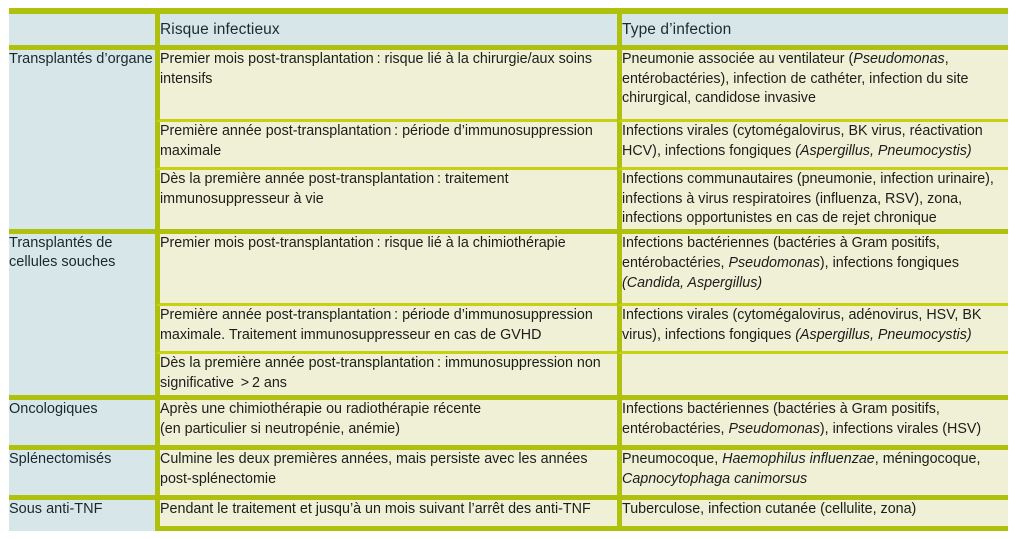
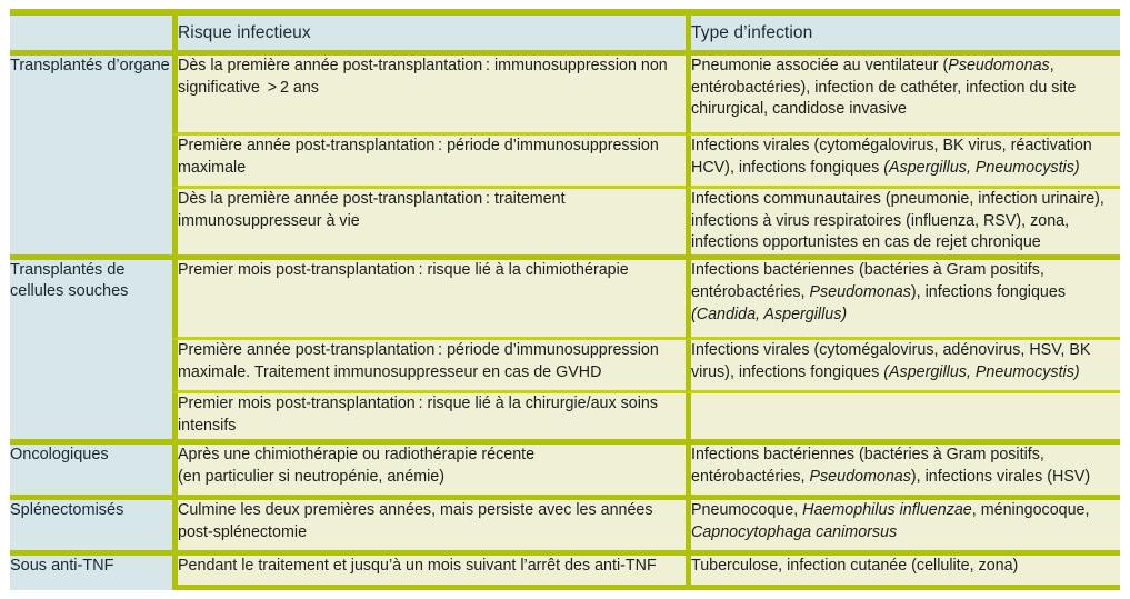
  	Risque infectieux	Type d’infection
- Transplantés d’organe	Premier mois post-transplantation : risque lié à la chirurgie/aux soins intensifs	Pneumonie associée au ventilateur (Pseudomonas, entérobactéries), infection de cathéter, infection du site chirurgical, candidose invasive
+ Transplantés d’organe	Dès la première année post-transplantation : immunosuppression non significative > 2 ans	Pneumonie associée au ventilateur (Pseudomonas, entérobactéries), infection de cathéter, infection du site chirurgical, candidose invasive
  Première année post-transplantation : période d’immunosuppression maximale	Infections virales (cytomégalovirus, BK virus, réactivation HCV), infections fongiques (Aspergillus, Pneumocystis)
  Dès la première année post-transplantation : traitement immunosuppresseur à vie	Infections communautaires (pneumonie, infection urinaire), infections à virus respiratoires (influenza, RSV), zona, infections opportunistes en cas de rejet chronique
  Transplantés de cellules souches	Premier mois post-transplantation : risque lié à la chimiothérapie	Infections bactériennes (bactéries à Gram positifs, entérobactéries, Pseudomonas), infections fongiques (Candida, Aspergillus)
  Première année post-transplantation : période d’immunosuppression maximale. Traitement immunosuppresseur en cas de GVHD	Infections virales (cytomégalovirus, adénovirus, HSV, BK virus), infections fongiques (Aspergillus, Pneumocystis)
- Dès la première année post-transplantation : immunosuppression non significative > 2 ans
+ Premier mois post-transplantation : risque lié à la chirurgie/aux soins intensifs
  Oncologiques	Après une chimiothérapie ou radiothérapie récente(en particulier si neutropénie, anémie)	Infections bactériennes (bactéries à Gram positifs, entérobactéries, Pseudomonas), infections virales (HSV)
  Splénectomisés	Culmine les deux premières années, mais persiste avec les années post-splénectomie	Pneumocoque, Haemophilus influenzae, méningocoque, Capnocytophaga canimorsus
  Sous anti-TNF	Pendant le traitement et jusqu’à un mois suivant l’arrêt des anti-TNF	Tuberculose, infection cutanée (cellulite, zona)
